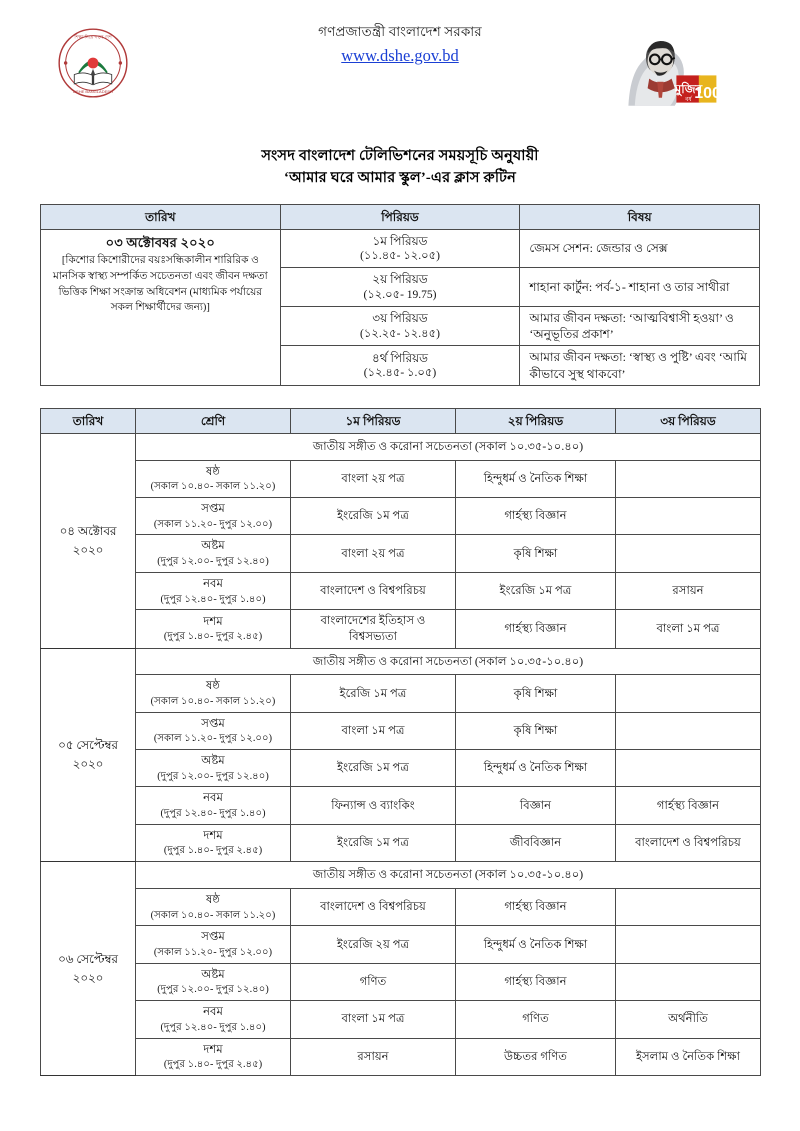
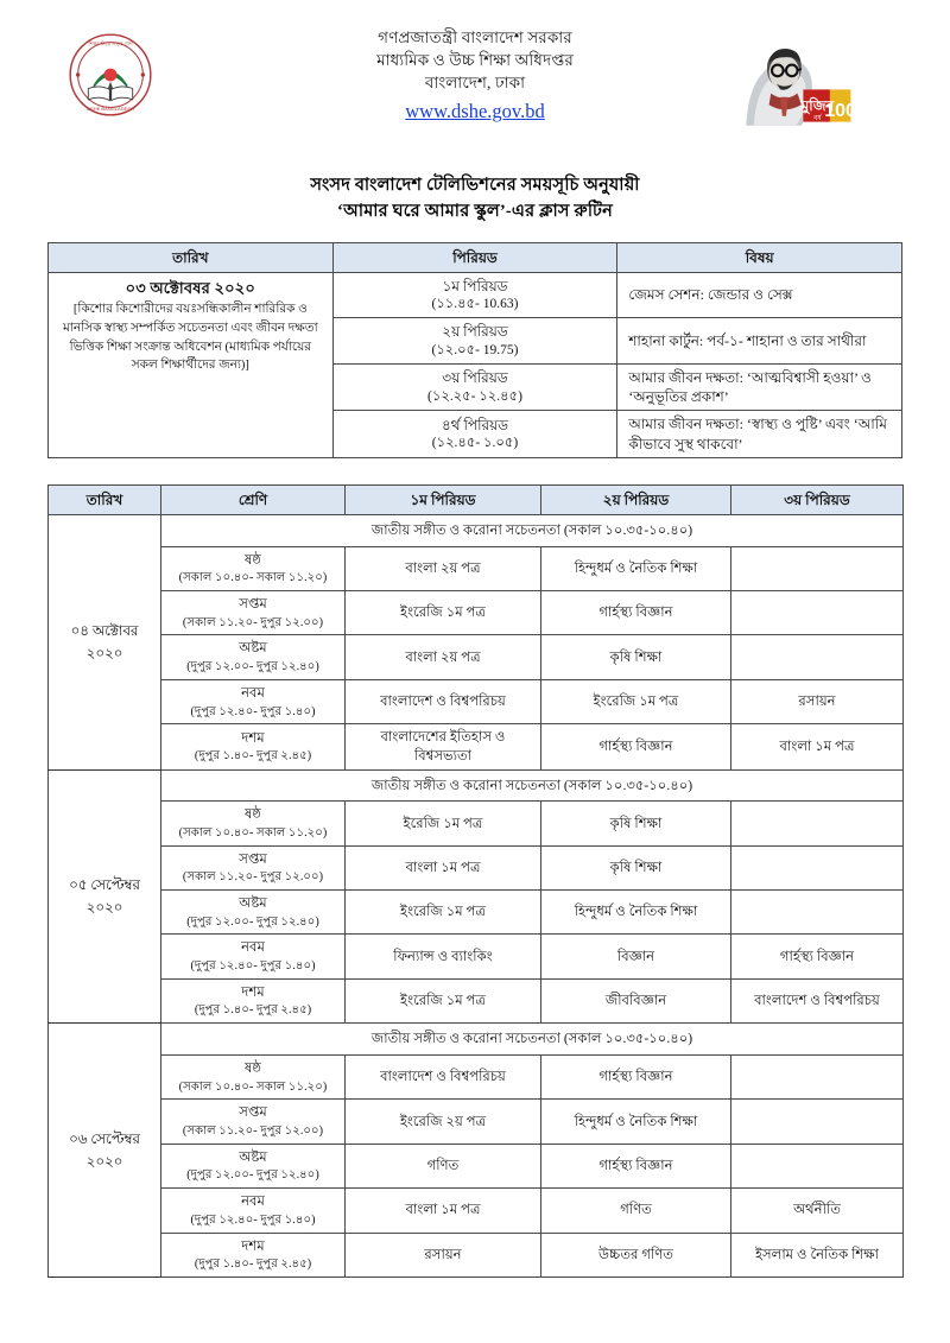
  মুজিব
  100
  গণপ্রজাতন্ত্রী বাংলাদেশ সরকার
+ মাধ্যমিক ও উচ্চ শিক্ষা অধিদপ্তর
+ বাংলাদেশ, ঢাকা
  www.dshe.gov.bd
  সংসদ বাংলাদেশ টেলিভিশনের সময়সূচি অনুযায়ী
  ‘আমার ঘরে আমার স্কুল’-এর ক্লাস রুটিন
  তারিখ	পিরিয়ড	বিষয়
- ০৩ অক্টোবষর ২০২০[কিশোর কিশোরীদের বয়ঃসন্ধিকালীন শারিরিক ও মানসিক স্বাস্থ্য সম্পর্কিত সচেতনতা এবং জীবন দক্ষতা ভিত্তিক শিক্ষা সংক্রান্ত অধিবেশন (মাধ্যমিক পর্যায়ের সকল শিক্ষার্থীদের জন্য)]	১ম পিরিয়ড(১১.৪৫- ১২.০৫)	জেমস সেশন: জেন্ডার ও সেক্স
+ ০৩ অক্টোবষর ২০২০[কিশোর কিশোরীদের বয়ঃসন্ধিকালীন শারিরিক ও মানসিক স্বাস্থ্য সম্পর্কিত সচেতনতা এবং জীবন দক্ষতা ভিত্তিক শিক্ষা সংক্রান্ত অধিবেশন (মাধ্যমিক পর্যায়ের সকল শিক্ষার্থীদের জন্য)]	১ম পিরিয়ড(১১.৪৫- 10.63)	জেমস সেশন: জেন্ডার ও সেক্স
  ২য় পিরিয়ড(১২.০৫- 19.75)	শাহানা কার্টুন: পর্ব-১- শাহানা ও তার সাথীরা
  ৩য় পিরিয়ড(১২.২৫- ১২.৪৫)	আমার জীবন দক্ষতা: ‘আত্মবিশ্বাসী হওয়া’ ও ‘অনুভূতির প্রকাশ’
  ৪র্থ পিরিয়ড(১২.৪৫- ১.০৫)	আমার জীবন দক্ষতা: ‘স্বাস্থ্য ও পুষ্টি’ এবং ‘আমি কীভাবে সুস্থ থাকবো’
  তারিখ	শ্রেণি	১ম পিরিয়ড	২য় পিরিয়ড	৩য় পিরিয়ড
  ০৪ অক্টোবর ২০২০	জাতীয় সঙ্গীত ও করোনা সচেতনতা (সকাল ১০.৩৫-১০.৪০)
  ষষ্ঠ(সকাল ১০.৪০- সকাল ১১.২০)	বাংলা ২য় পত্র	হিন্দুধর্ম ও নৈতিক শিক্ষা
  সপ্তম(সকাল ১১.২০- দুপুর ১২.০০)	ইংরেজি ১ম পত্র	গার্হস্থ্য বিজ্ঞান
  অষ্টম(দুপুর ১২.০০- দুপুর ১২.৪০)	বাংলা ২য় পত্র	কৃষি শিক্ষা
  নবম(দুপুর ১২.৪০- দুপুর ১.৪০)	বাংলাদেশ ও বিশ্বপরিচয়	ইংরেজি ১ম পত্র	রসায়ন
  দশম(দুপুর ১.৪০- দুপুর ২.৪৫)	বাংলাদেশের ইতিহাস ও বিশ্বসভ্যতা	গার্হস্থ্য বিজ্ঞান	বাংলা ১ম পত্র
  ০৫ সেপ্টেম্বর ২০২০	জাতীয় সঙ্গীত ও করোনা সচেতনতা (সকাল ১০.৩৫-১০.৪০)
  ষষ্ঠ(সকাল ১০.৪০- সকাল ১১.২০)	ইরেজি ১ম পত্র	কৃষি শিক্ষা
  সপ্তম(সকাল ১১.২০- দুপুর ১২.০০)	বাংলা ১ম পত্র	কৃষি শিক্ষা
  অষ্টম(দুপুর ১২.০০- দুপুর ১২.৪০)	ইংরেজি ১ম পত্র	হিন্দুধর্ম ও নৈতিক শিক্ষা
  নবম(দুপুর ১২.৪০- দুপুর ১.৪০)	ফিন্যান্স ও ব্যাংকিং	বিজ্ঞান	গার্হস্থ্য বিজ্ঞান
  দশম(দুপুর ১.৪০- দুপুর ২.৪৫)	ইংরেজি ১ম পত্র	জীববিজ্ঞান	বাংলাদেশ ও বিশ্বপরিচয়
  ০৬ সেপ্টেম্বর ২০২০	জাতীয় সঙ্গীত ও করোনা সচেতনতা (সকাল ১০.৩৫-১০.৪০)
  ষষ্ঠ(সকাল ১০.৪০- সকাল ১১.২০)	বাংলাদেশ ও বিশ্বপরিচয়	গার্হস্থ্য বিজ্ঞান
  সপ্তম(সকাল ১১.২০- দুপুর ১২.০০)	ইংরেজি ২য় পত্র	হিন্দুধর্ম ও নৈতিক শিক্ষা
  অষ্টম(দুপুর ১২.০০- দুপুর ১২.৪০)	গণিত	গার্হস্থ্য বিজ্ঞান
  নবম(দুপুর ১২.৪০- দুপুর ১.৪০)	বাংলা ১ম পত্র	গণিত	অর্থনীতি
  দশম(দুপুর ১.৪০- দুপুর ২.৪৫)	রসায়ন	উচ্চতর গণিত	ইসলাম ও নৈতিক শিক্ষা
